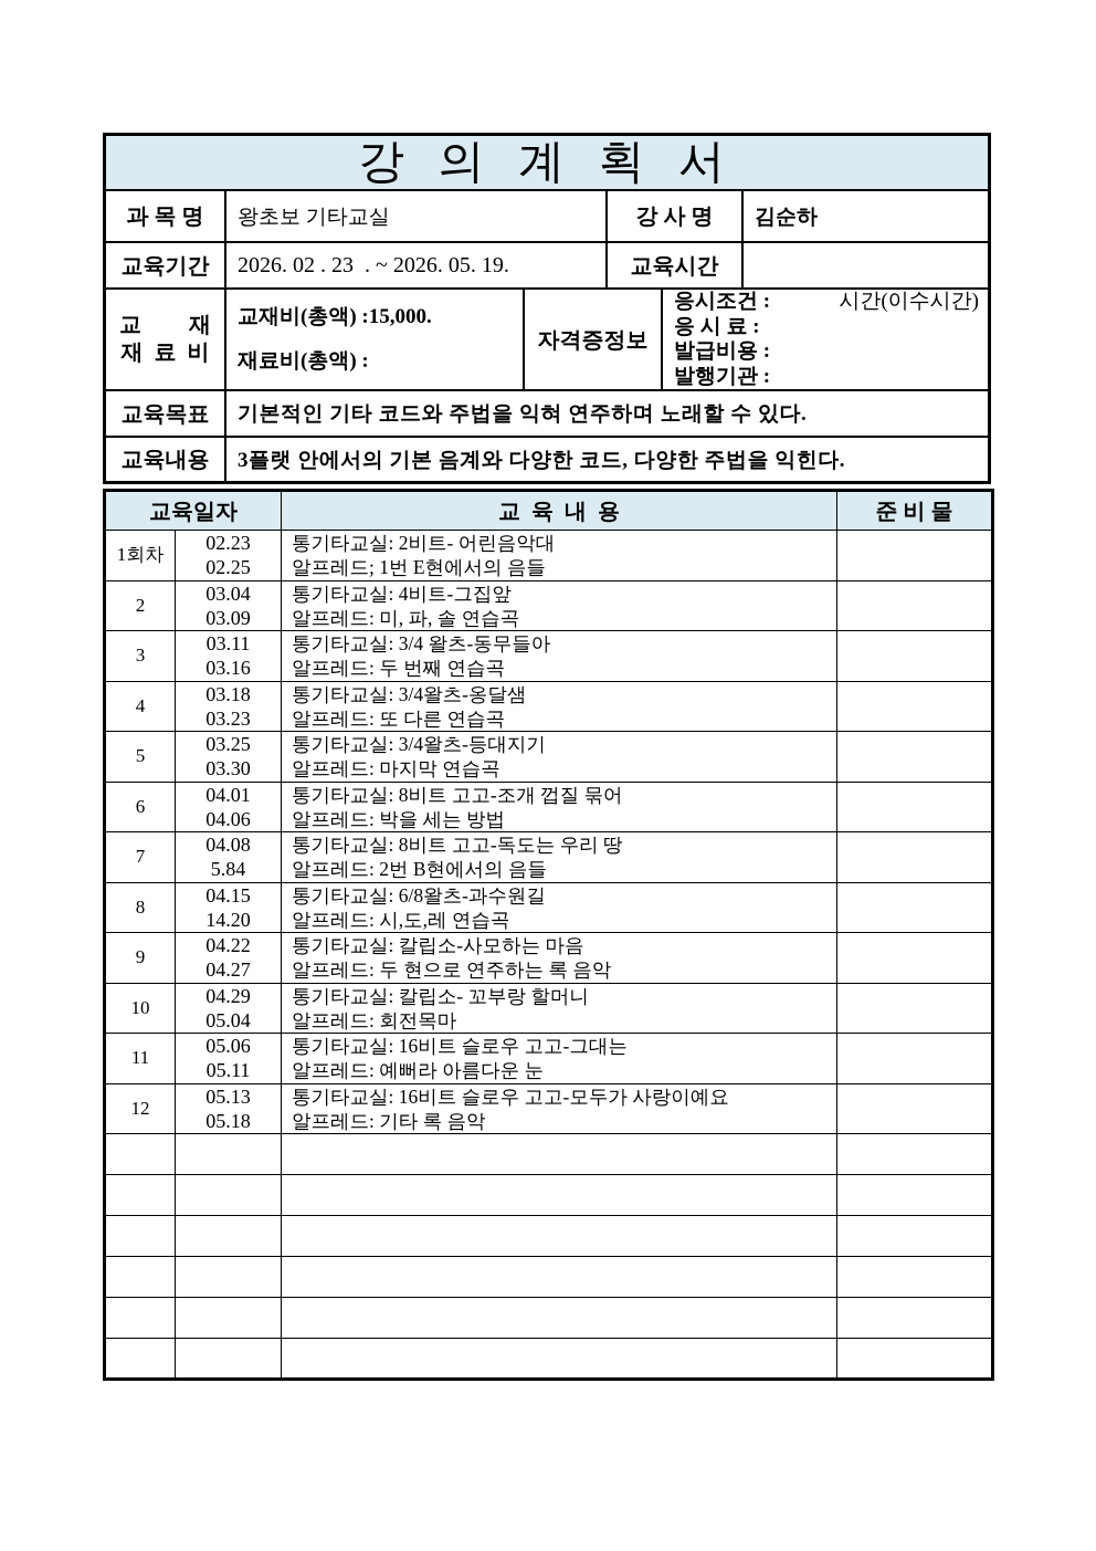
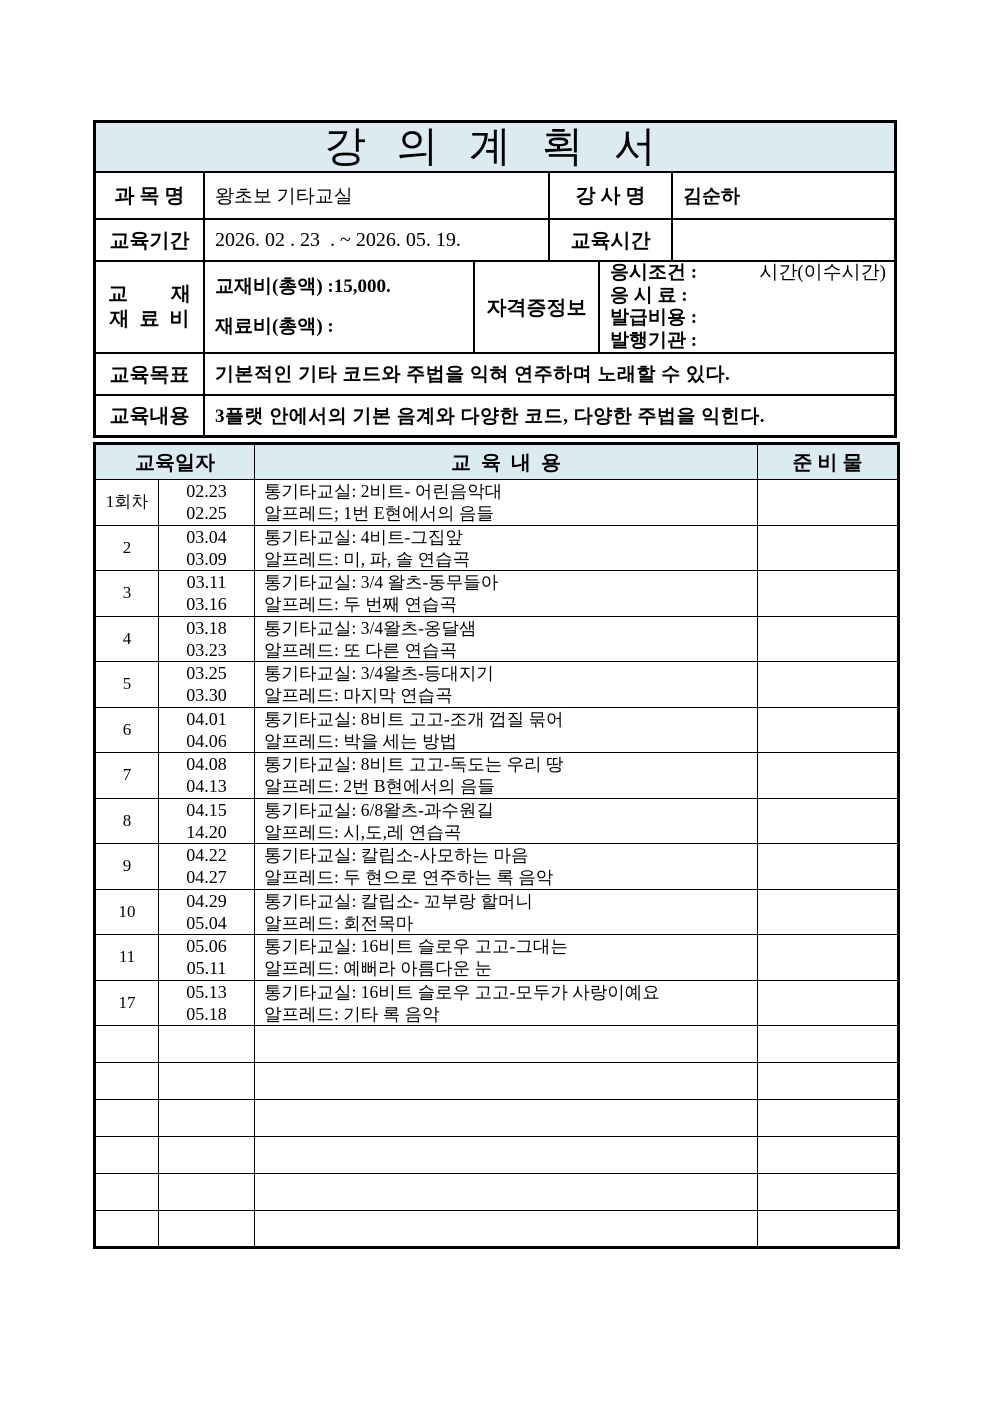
  강 의 계 획 서
  과 목 명
  왕초보 기타교실
  강 사 명
  김순하
  교육기간
  2026. 02 . 23 . ~ 2026. 05. 19.
  교육시간
  교 재
  재 료 비
  교재비(총액) :15,000.
  재료비(총액) :
  자격증정보
  응시조건 :
  시간(이수시간)
  응 시 료 :
  발급비용 :
  발행기관 :
  교육목표
  기본적인 기타 코드와 주법을 익혀 연주하며 노래할 수 있다.
  교육내용
  3플랫 안에서의 기본 음계와 다양한 코드, 다양한 주법을 익힌다.
  교육일자	교 육 내 용	준 비 물
  1회차	02.23 02.25	통기타교실: 2비트- 어린음악대 알프레드; 1번 E현에서의 음들
  2	03.04 03.09	통기타교실: 4비트-그집앞 알프레드: 미, 파, 솔 연습곡
  3	03.11 03.16	통기타교실: 3/4 왈츠-동무들아 알프레드: 두 번째 연습곡
  4	03.18 03.23	통기타교실: 3/4왈츠-옹달샘 알프레드: 또 다른 연습곡
  5	03.25 03.30	통기타교실: 3/4왈츠-등대지기 알프레드: 마지막 연습곡
  6	04.01 04.06	통기타교실: 8비트 고고-조개 껍질 묶어 알프레드: 박을 세는 방법
- 7	04.08 5.84	통기타교실: 8비트 고고-독도는 우리 땅 알프레드: 2번 B현에서의 음들
+ 7	04.08 04.13	통기타교실: 8비트 고고-독도는 우리 땅 알프레드: 2번 B현에서의 음들
  8	04.15 14.20	통기타교실: 6/8왈츠-과수원길 알프레드: 시,도,레 연습곡
  9	04.22 04.27	통기타교실: 칼립소-사모하는 마음 알프레드: 두 현으로 연주하는 록 음악
  10	04.29 05.04	통기타교실: 칼립소- 꼬부랑 할머니 알프레드: 회전목마
  11	05.06 05.11	통기타교실: 16비트 슬로우 고고-그대는 알프레드: 예뻐라 아름다운 눈
- 12	05.13 05.18	통기타교실: 16비트 슬로우 고고-모두가 사랑이예요 알프레드: 기타 록 음악
+ 17	05.13 05.18	통기타교실: 16비트 슬로우 고고-모두가 사랑이예요 알프레드: 기타 록 음악
